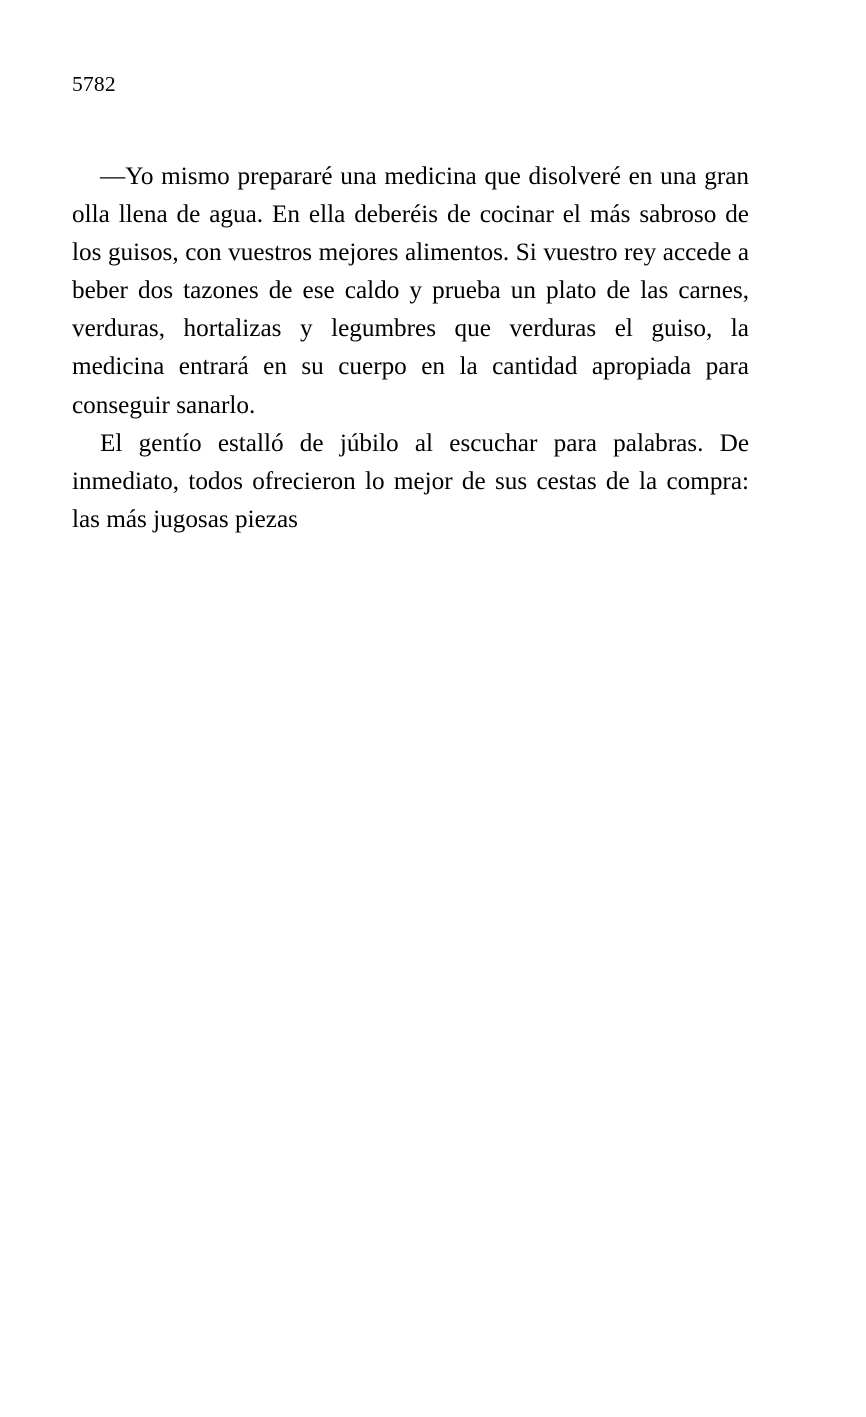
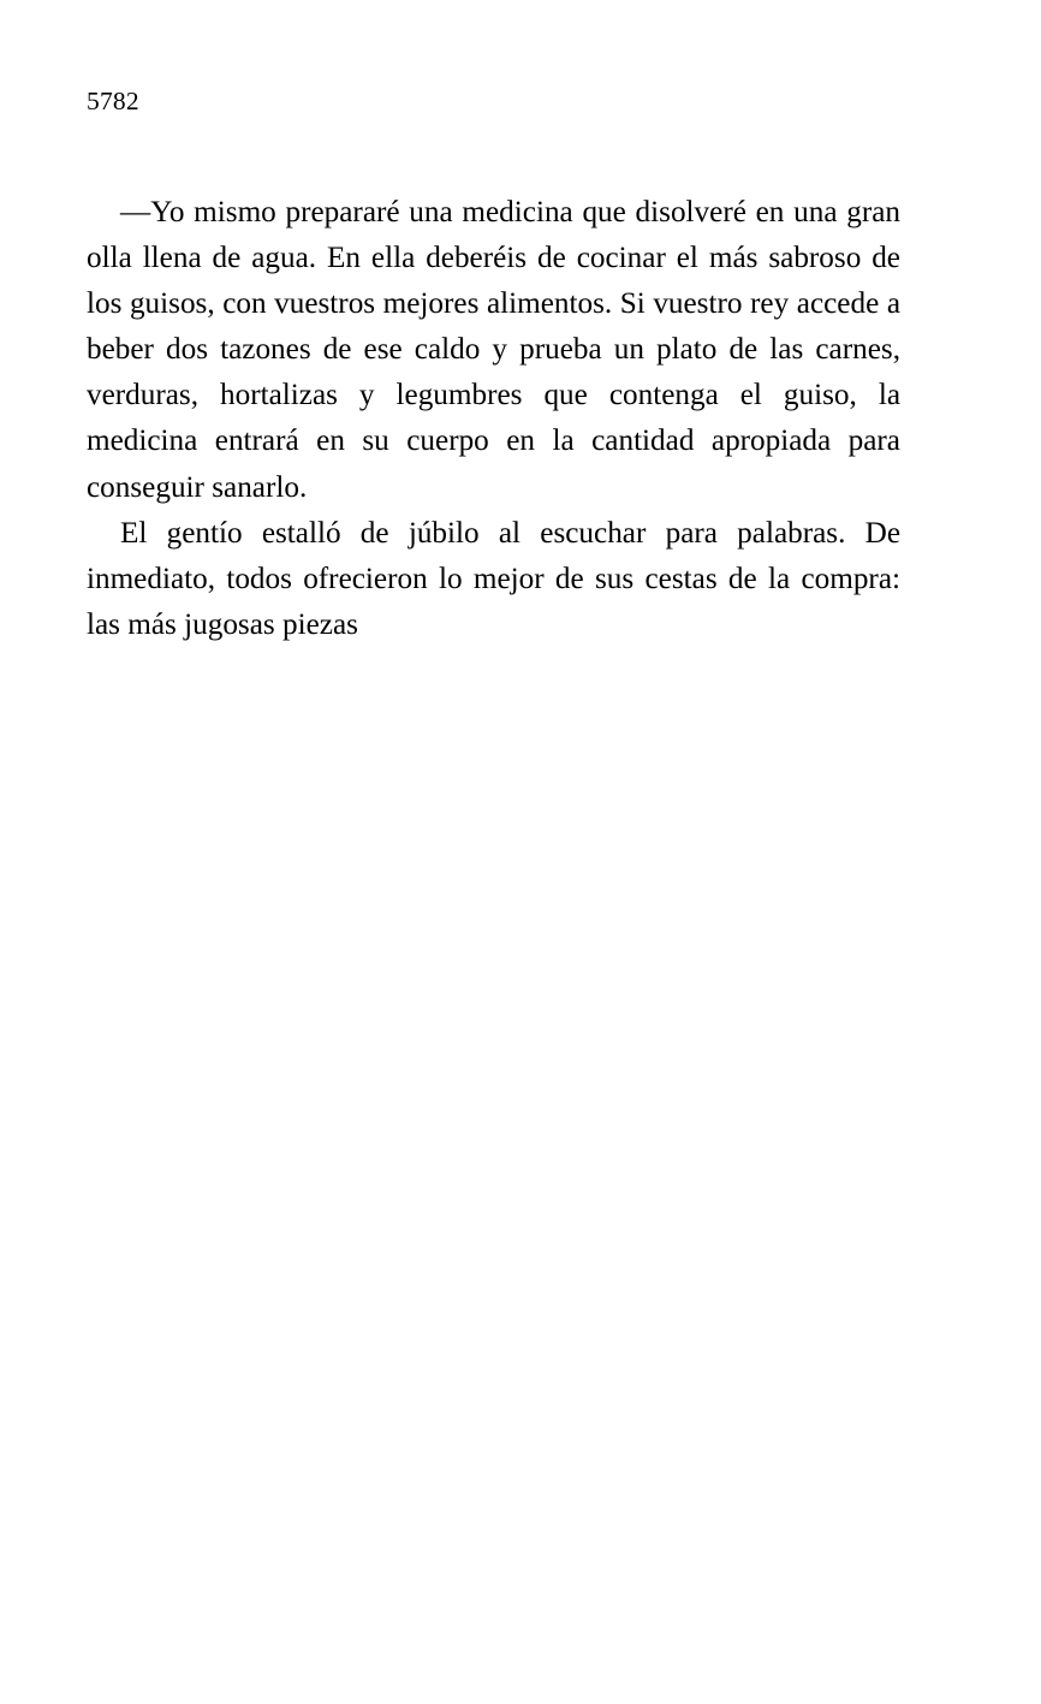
  5782
- —Yo mismo prepararé una medicina que disolveré en una gran olla llena de agua. En ella deberéis de cocinar el más sabroso de los guisos, con vuestros mejores alimentos. Si vuestro rey accede a beber dos tazones de ese caldo y prueba un plato de las carnes, verduras, hortalizas y legumbres que verduras el guiso, la medicina entrará en su cuerpo en la cantidad apropiada para conseguir sanarlo.
+ —Yo mismo prepararé una medicina que disolveré en una gran olla llena de agua. En ella deberéis de cocinar el más sabroso de los guisos, con vuestros mejores alimentos. Si vuestro rey accede a beber dos tazones de ese caldo y prueba un plato de las carnes, verduras, hortalizas y legumbres que contenga el guiso, la medicina entrará en su cuerpo en la cantidad apropiada para conseguir sanarlo.
  El gentío estalló de júbilo al escuchar para palabras. De inmediato, todos ofrecieron lo mejor de sus cestas de la compra: las más jugosas piezas
